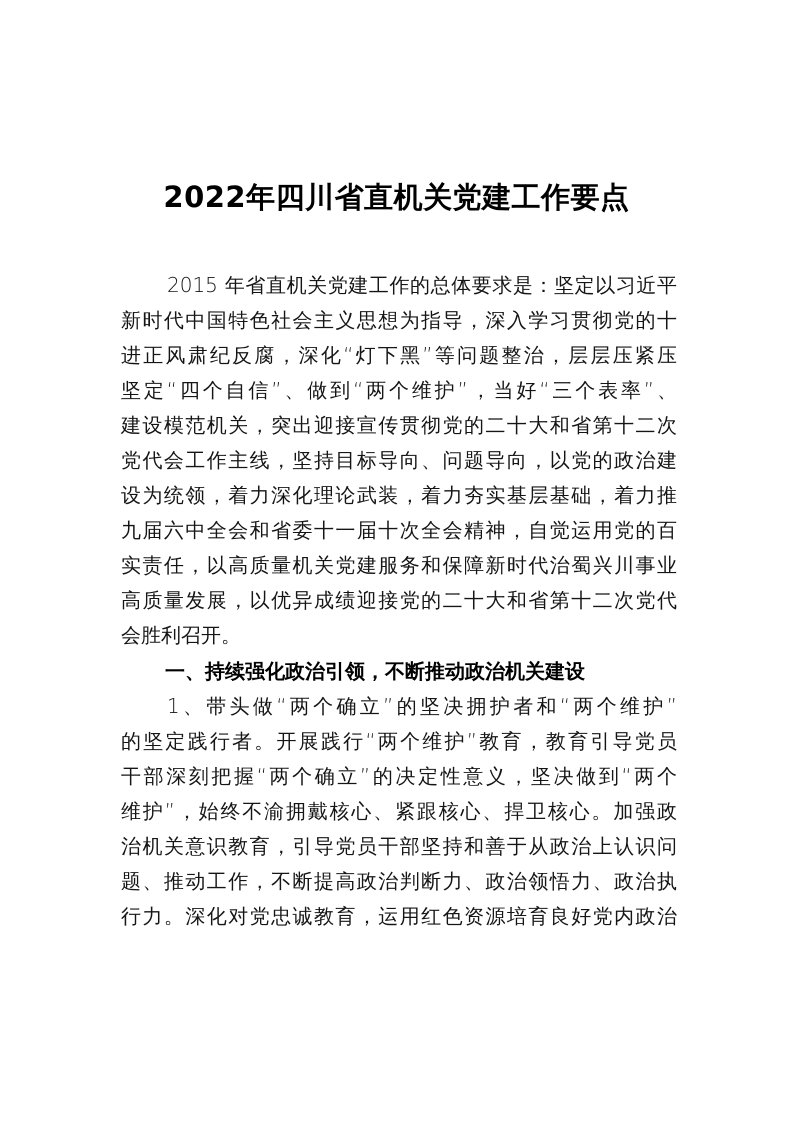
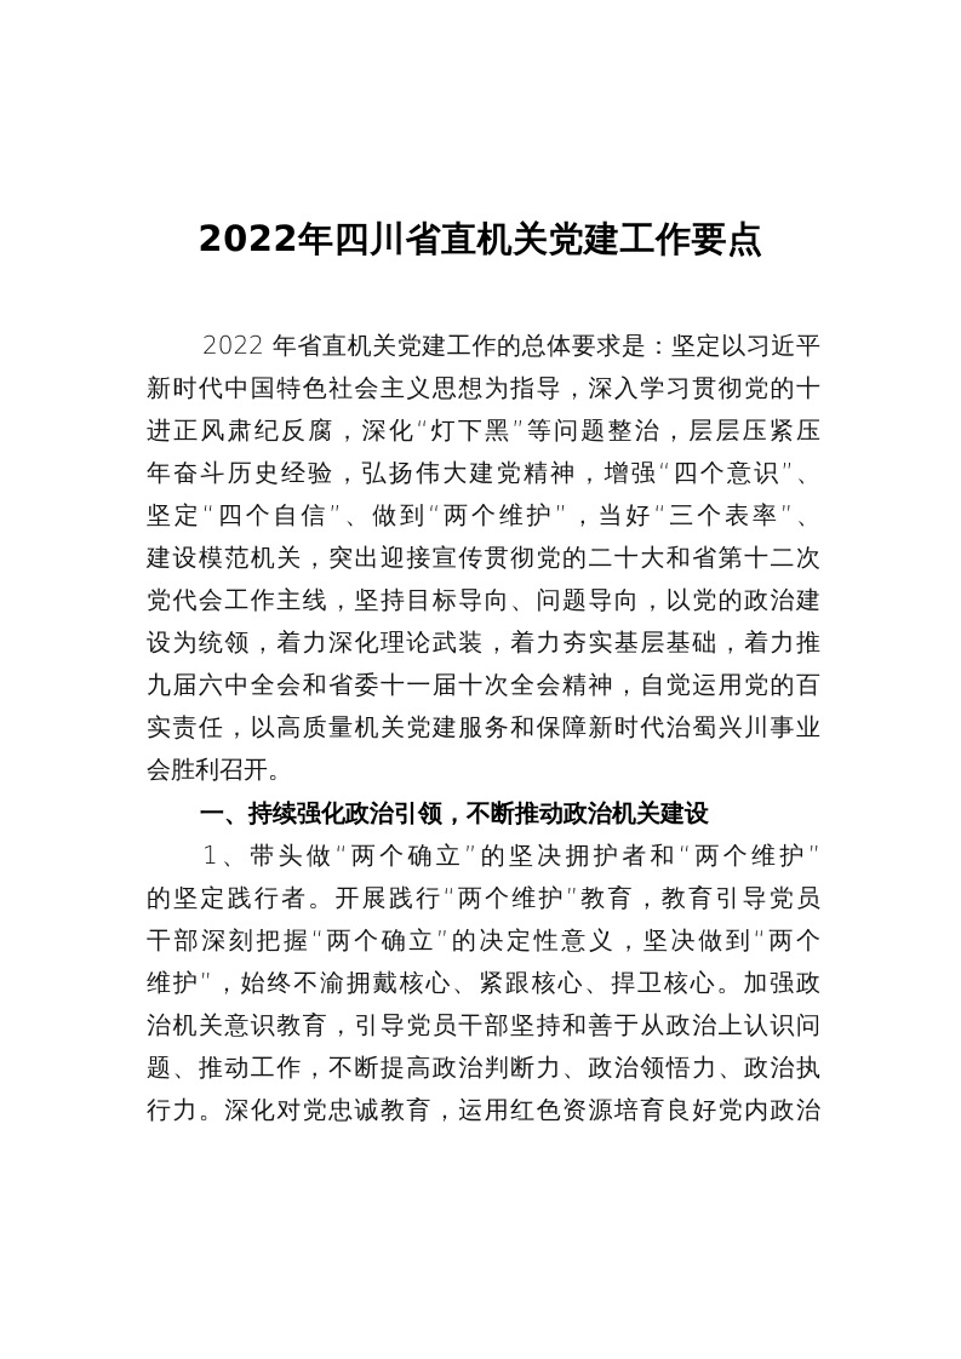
  2022年四川省直机关党建工作要点
- 2015 年省直机关党建工作的总体要求是：坚定以习近平
+ 2022 年省直机关党建工作的总体要求是：坚定以习近平
  新时代中国特色社会主义思想为指导，深入学习贯彻党的十
  进正风肃纪反腐，深化“灯下黑”等问题整治，层层压紧压
+ 年奋斗历史经验，弘扬伟大建党精神，增强“四个意识”、
  坚定“四个自信”、做到“两个维护”，当好“三个表率”、
  建设模范机关，突出迎接宣传贯彻党的二十大和省第十二次
  党代会工作主线，坚持目标导向、问题导向，以党的政治建
  设为统领，着力深化理论武装，着力夯实基层基础，着力推
  九届六中全会和省委十一届十次全会精神，自觉运用党的百
  实责任，以高质量机关党建服务和保障新时代治蜀兴川事业
- 高质量发展，以优异成绩迎接党的二十大和省第十二次党代
  会胜利召开。
  一、持续强化政治引领，不断推动政治机关建设
  1、带头做“两个确立”的坚决拥护者和“两个维护”
  的坚定践行者。开展践行“两个维护”教育，教育引导党员
  干部深刻把握“两个确立”的决定性意义，坚决做到“两个
  维护”，始终不渝拥戴核心、紧跟核心、捍卫核心。加强政
  治机关意识教育，引导党员干部坚持和善于从政治上认识问
  题、推动工作，不断提高政治判断力、政治领悟力、政治执
  行力。深化对党忠诚教育，运用红色资源培育良好党内政治
